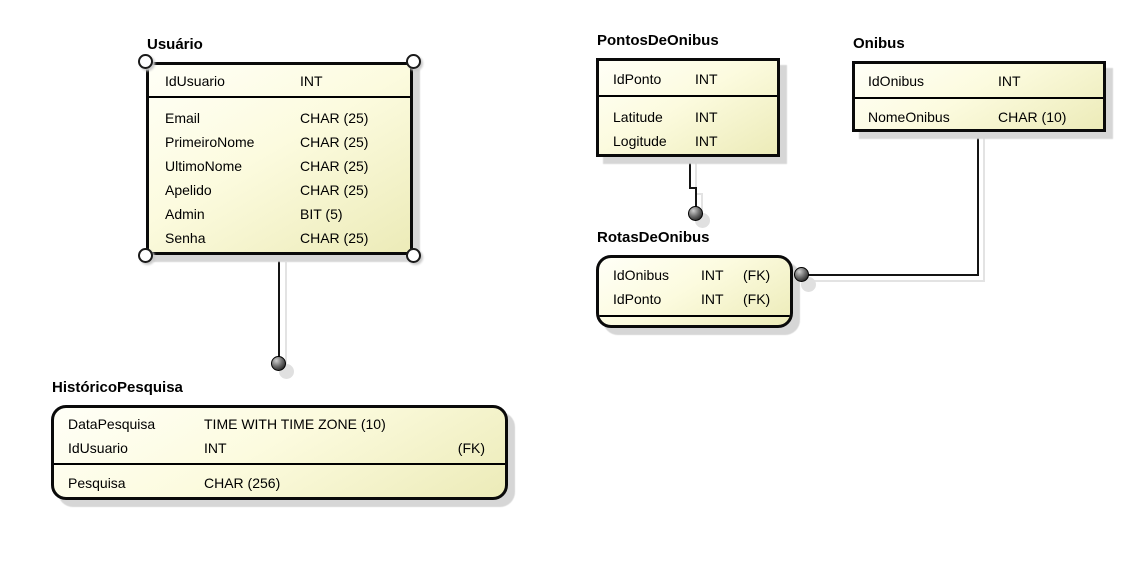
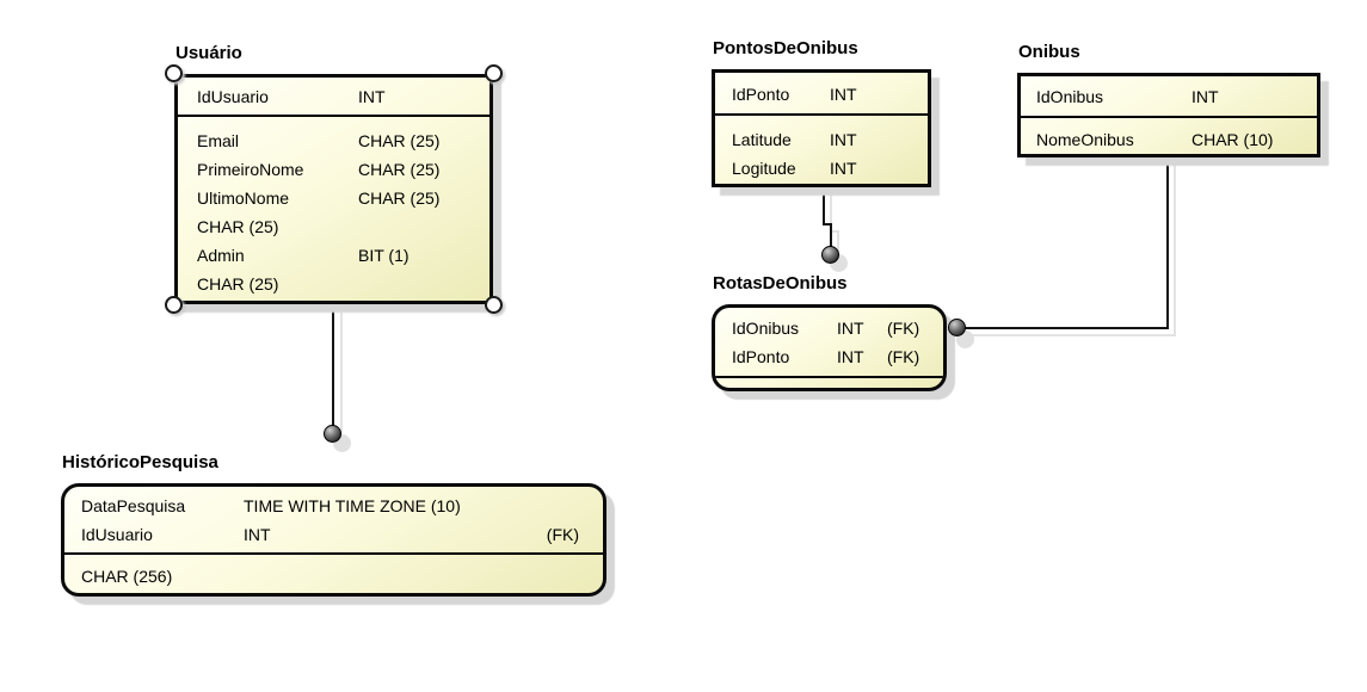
  Usuário
  IdUsuario
  INT
  Email
  CHAR (25)
  PrimeiroNome
  CHAR (25)
  UltimoNome
  CHAR (25)
- Apelido
  CHAR (25)
  Admin
- BIT (5)
+ BIT (1)
- Senha
  CHAR (25)
  PontosDeOnibus
  IdPonto
  INT
  Latitude
  INT
  Logitude
  INT
  Onibus
  IdOnibus
  INT
  NomeOnibus
  CHAR (10)
  RotasDeOnibus
  IdOnibus
  INT
  (FK)
  IdPonto
  INT
  (FK)
  HistóricoPesquisa
  DataPesquisa
  TIME WITH TIME ZONE (10)
  IdUsuario
  INT
  (FK)
- Pesquisa
  CHAR (256)
